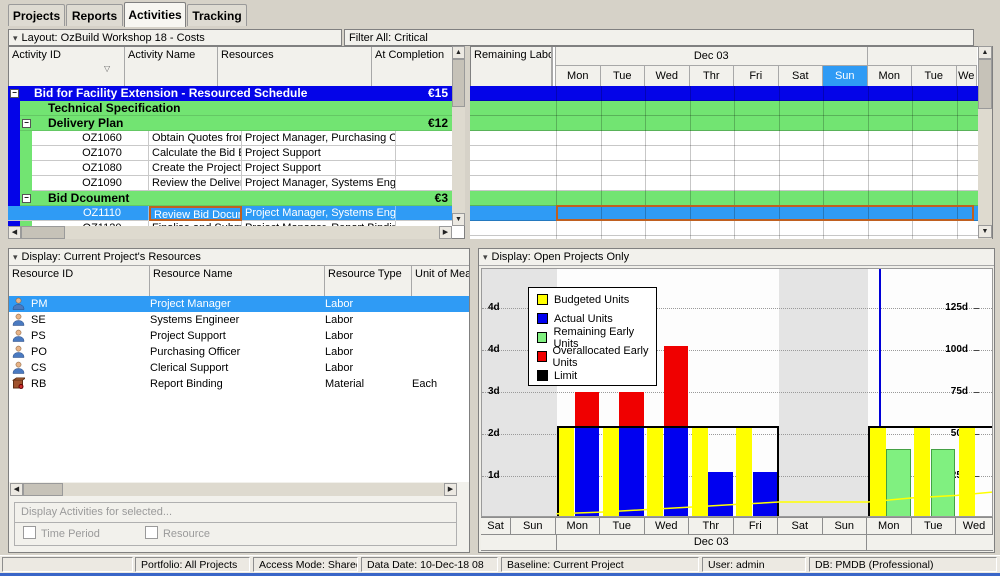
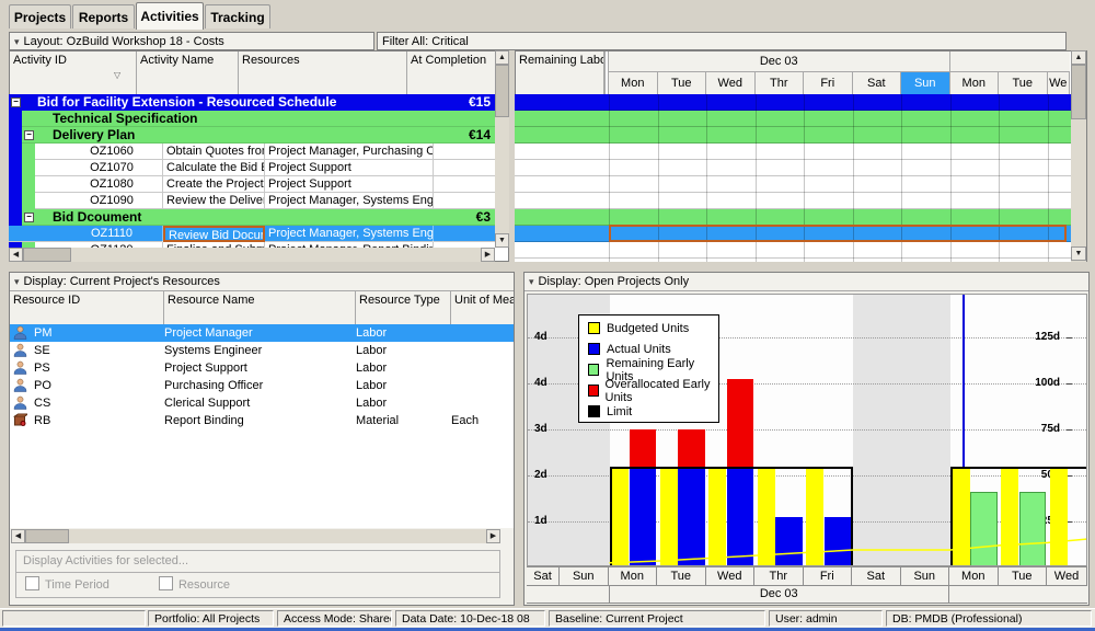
  Projects
  Reports
  Activities
  Tracking
  ▾ Layout: OzBuild Workshop 18 - Costs
  Filter All: Critical
  Activity ID
  ▽
  Activity Name
  Resources
  At Completion
  −
  Bid for Facility Extension - Resourced Schedule
  €15
  Technical Specification
  −
  Delivery Plan
- €12
+ €14
  OZ1060
  Obtain Quotes fro
  Project Manager, Purchasing O
  OZ1070
  Calculate the Bid E
  Project Support
  OZ1080
  Create the Project
  Project Support
  OZ1090
  Review the Deliver
  Project Manager, Systems Eng
  −
  Bid Dcoument
  €3
  OZ1110
  Review Bid Docu
  Project Manager, Systems Eng
  Dec 03
  Mon
  Tue
  Wed
  Thr
  Fri
  Sat
  Sun
  Mon
  Tue
  We
  ▾ Display: Current Project's Resources
  Resource ID
  Resource Name
  Resource Type
  Unit of Mea
  PM
  Project Manager
  Labor
  SE
  Systems Engineer
  Labor
  PS
  Project Support
  Labor
  PO
  Purchasing Officer
  Labor
  CS
  Clerical Support
  Labor
  RB
  Report Binding
  Material
  Each
  Display Activities for selected...
  Time Period Resource
  ▾ Display: Open Projects Only
  4d
  125d
  4d
  100d
  3d
  75d
  2d
  1d
  Sat
  Sun
  Mon
  Tue
  Wed
  Thr
  Fri
  Sat
  Sun
  Mon
  Tue
  Wed
  Dec 03
  Budgeted Units
  Actual Units
  Remaining Early Units
  Overallocated Early Units
  Limit
  Portfolio: All Projects
  Access Mode: Share
  Data Date: 10-Dec-18 08
  Baseline: Current Project
  User: admin
  DB: PMDB (Professional)
